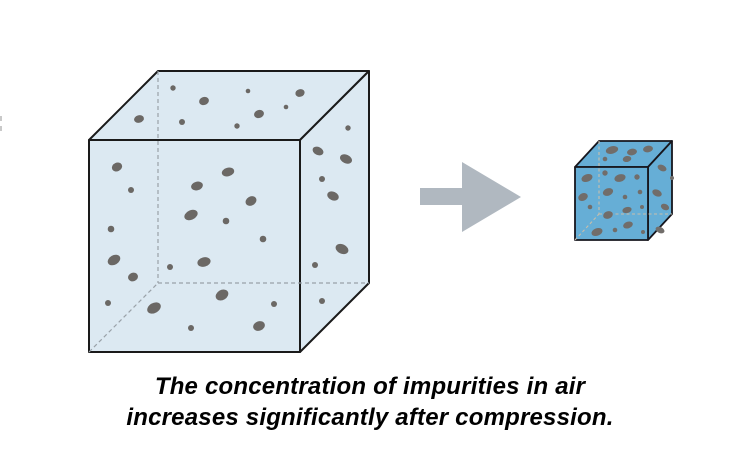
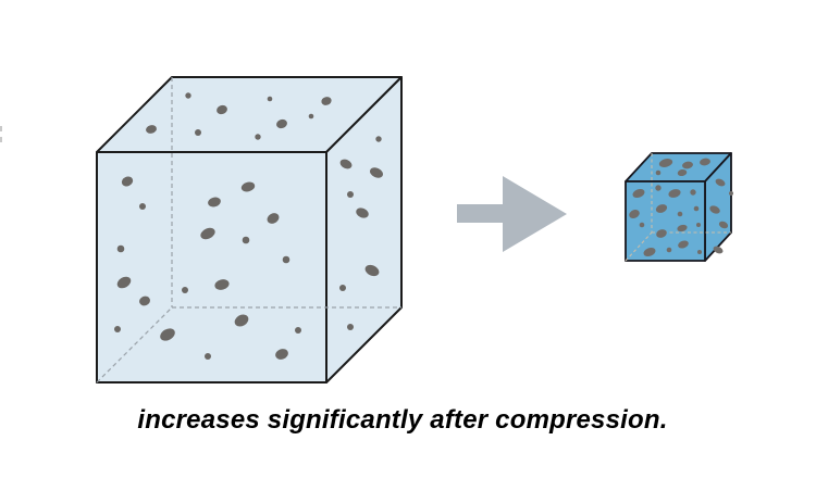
- The concentration of impurities in air
  increases significantly after compression.
